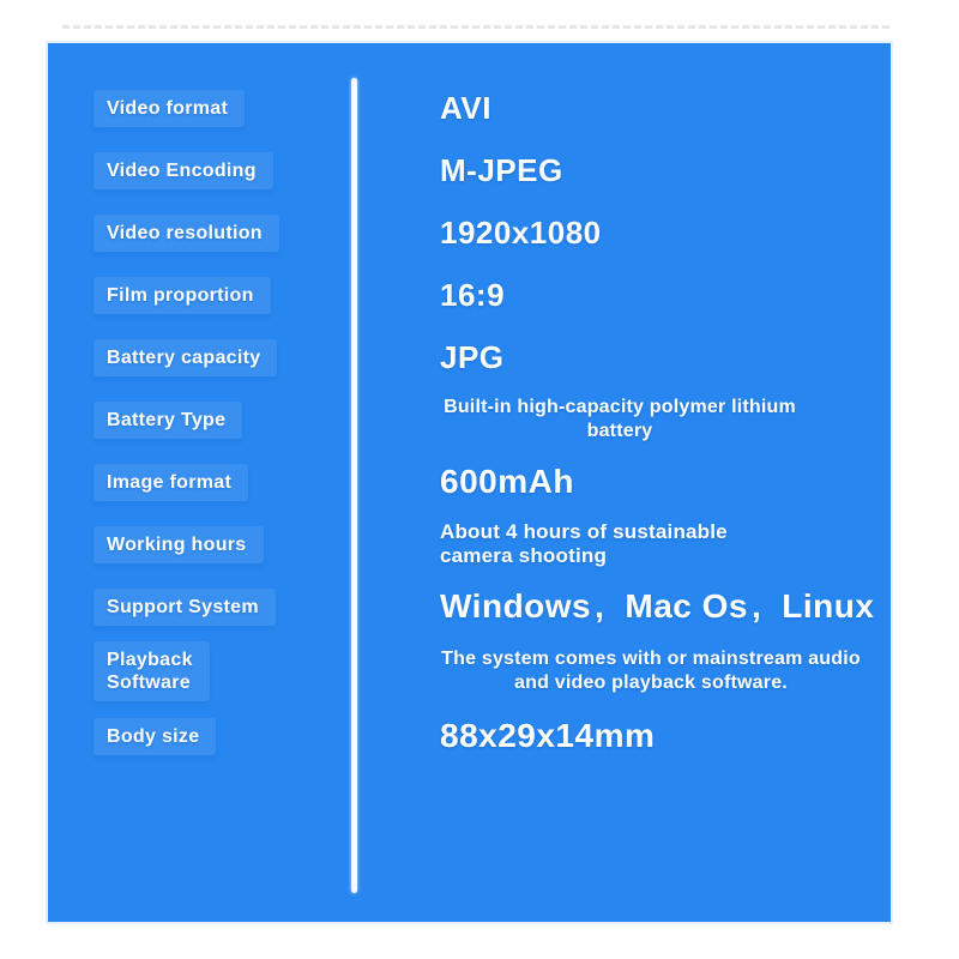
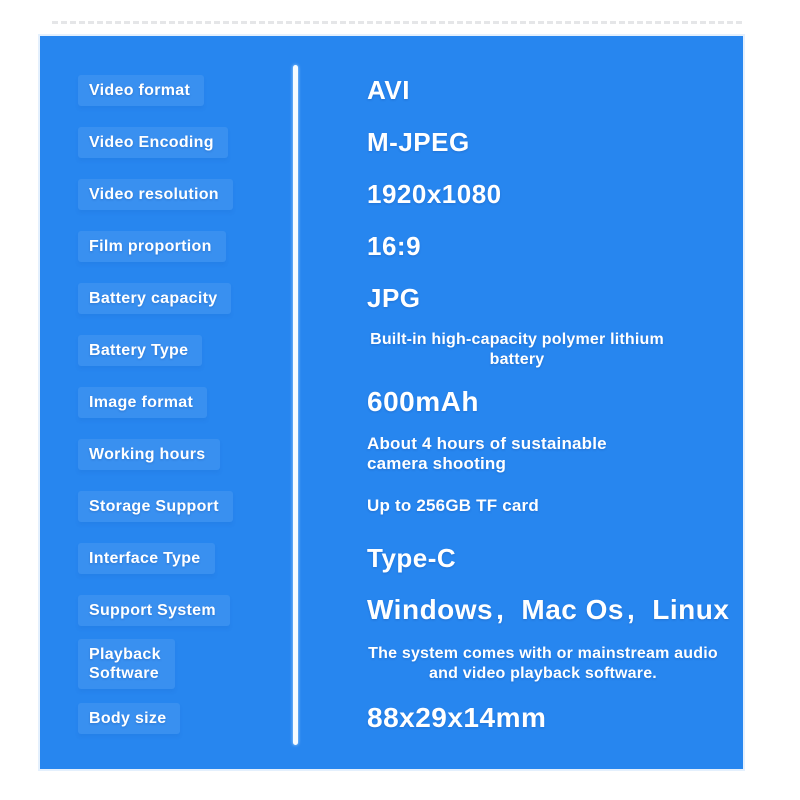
  Video format
  AVI
  Video Encoding
  M-JPEG
  Video resolution
  1920x1080
  Film proportion
  16:9
  Battery capacity
  JPG
  Battery Type
  Built-in high-capacity polymer lithium
  battery
  Image format
  600mAh
  Working hours
  About 4 hours of sustainable
  camera shooting
+ Storage Support
+ Up to 256GB TF card
+ Interface Type
+ Type-C
  Support System
  Windows, Mac Os, Linux
  Playback
  Software
  The system comes with or mainstream audio
  and video playback software.
  Body size
  88x29x14mm
